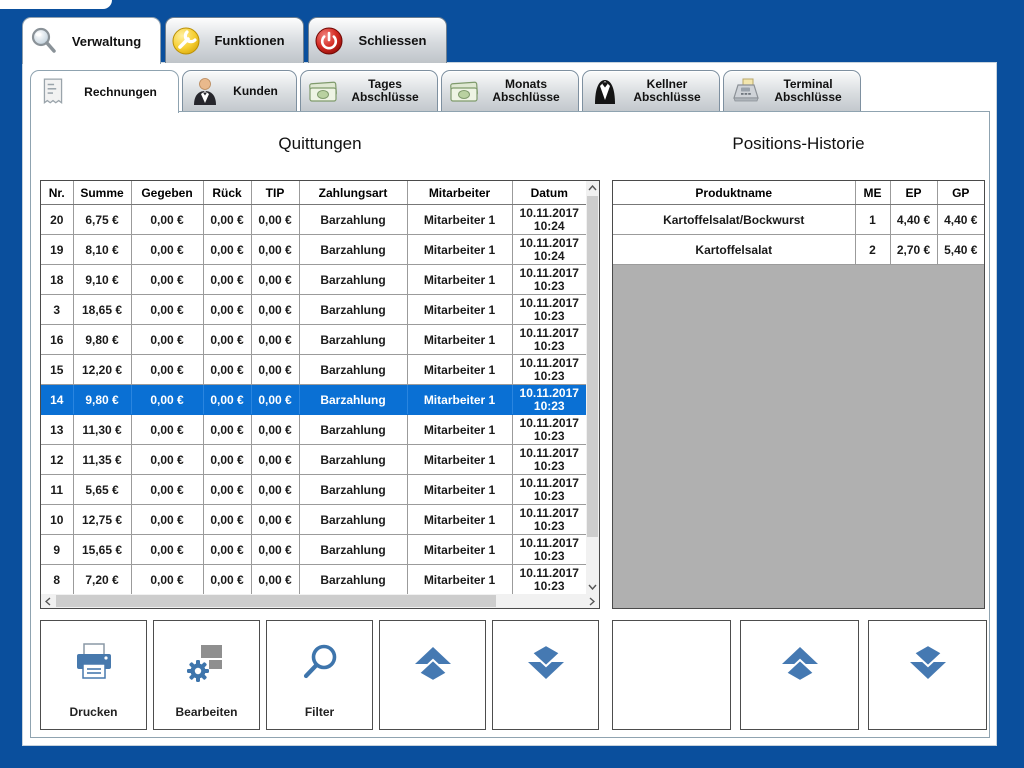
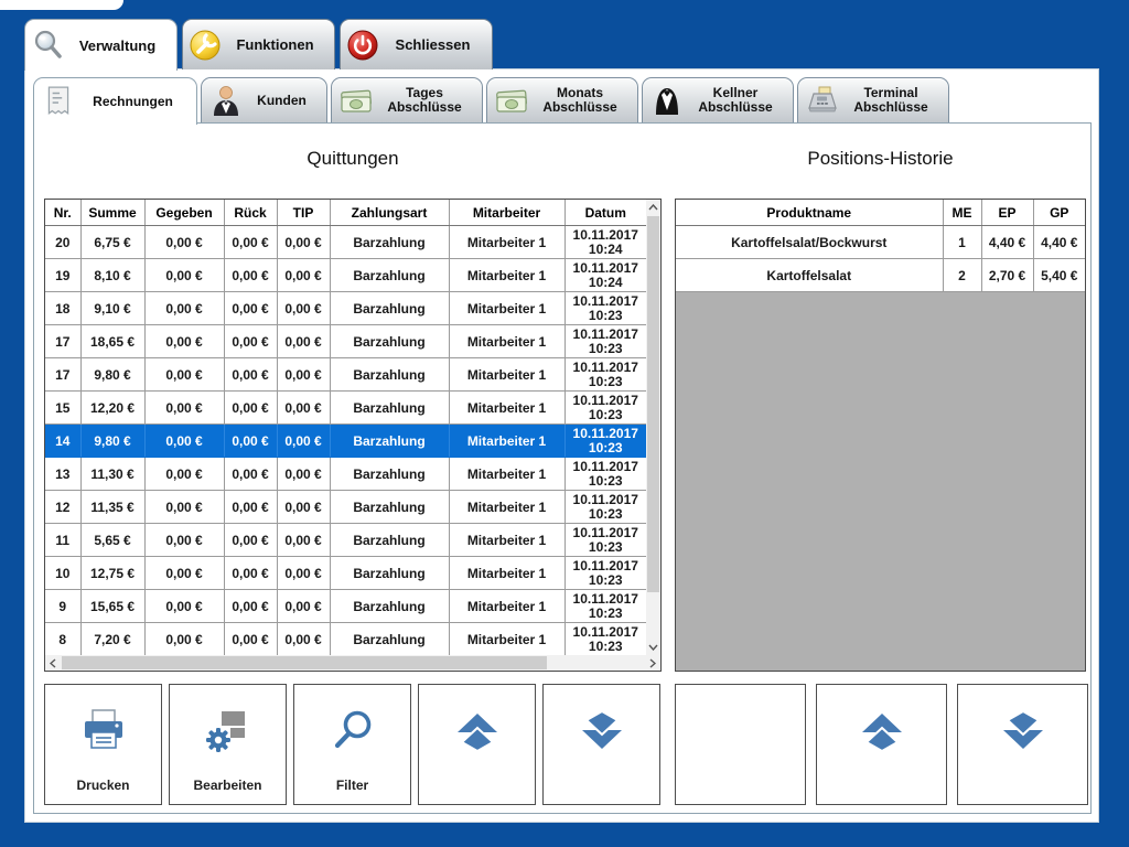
  Verwaltung
  Funktionen
  Schliessen
  Rechnungen
  Kunden
  Tages
  Abschlüsse
  Monats
  Abschlüsse
  Kellner
  Abschlüsse
  Terminal
  Abschlüsse
  Quittungen
  Positions-Historie
  Nr.	Summe	Gegeben	Rück	TIP	Zahlungsart	Mitarbeiter	Datum
  20	6,75 €	0,00 €	0,00 €	0,00 €	Barzahlung	Mitarbeiter 1	10.11.201710:24
  19	8,10 €	0,00 €	0,00 €	0,00 €	Barzahlung	Mitarbeiter 1	10.11.201710:24
  18	9,10 €	0,00 €	0,00 €	0,00 €	Barzahlung	Mitarbeiter 1	10.11.201710:23
- 3	18,65 €	0,00 €	0,00 €	0,00 €	Barzahlung	Mitarbeiter 1	10.11.201710:23
+ 17	18,65 €	0,00 €	0,00 €	0,00 €	Barzahlung	Mitarbeiter 1	10.11.201710:23
- 16	9,80 €	0,00 €	0,00 €	0,00 €	Barzahlung	Mitarbeiter 1	10.11.201710:23
+ 17	9,80 €	0,00 €	0,00 €	0,00 €	Barzahlung	Mitarbeiter 1	10.11.201710:23
  15	12,20 €	0,00 €	0,00 €	0,00 €	Barzahlung	Mitarbeiter 1	10.11.201710:23
  14	9,80 €	0,00 €	0,00 €	0,00 €	Barzahlung	Mitarbeiter 1	10.11.201710:23
  13	11,30 €	0,00 €	0,00 €	0,00 €	Barzahlung	Mitarbeiter 1	10.11.201710:23
  12	11,35 €	0,00 €	0,00 €	0,00 €	Barzahlung	Mitarbeiter 1	10.11.201710:23
  11	5,65 €	0,00 €	0,00 €	0,00 €	Barzahlung	Mitarbeiter 1	10.11.201710:23
  10	12,75 €	0,00 €	0,00 €	0,00 €	Barzahlung	Mitarbeiter 1	10.11.201710:23
  9	15,65 €	0,00 €	0,00 €	0,00 €	Barzahlung	Mitarbeiter 1	10.11.201710:23
  8	7,20 €	0,00 €	0,00 €	0,00 €	Barzahlung	Mitarbeiter 1	10.11.201710:23
  Produktname	ME	EP	GP
  Kartoffelsalat/Bockwurst	1	4,40 €	4,40 €
  Kartoffelsalat	2	2,70 €	5,40 €
  Drucken
  Bearbeiten
  Filter
